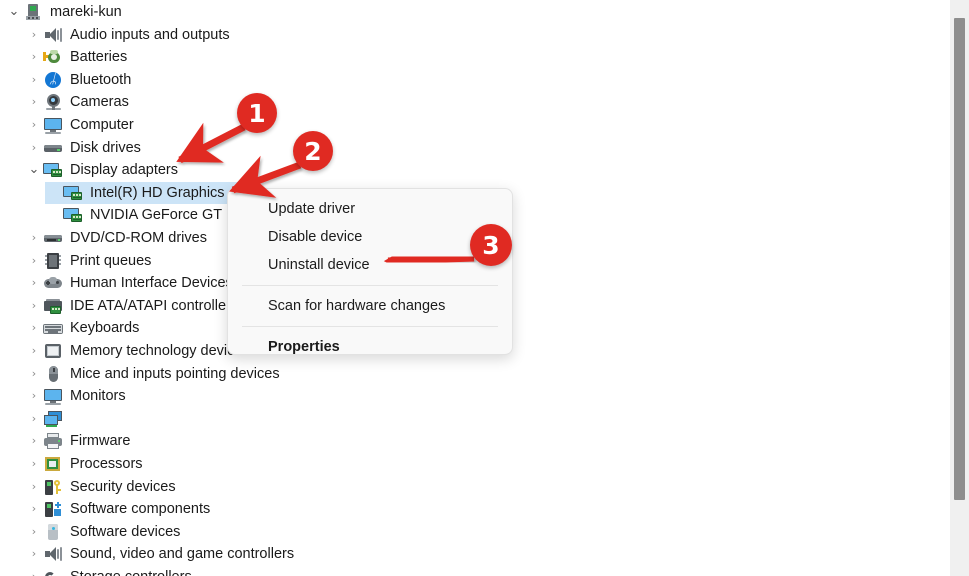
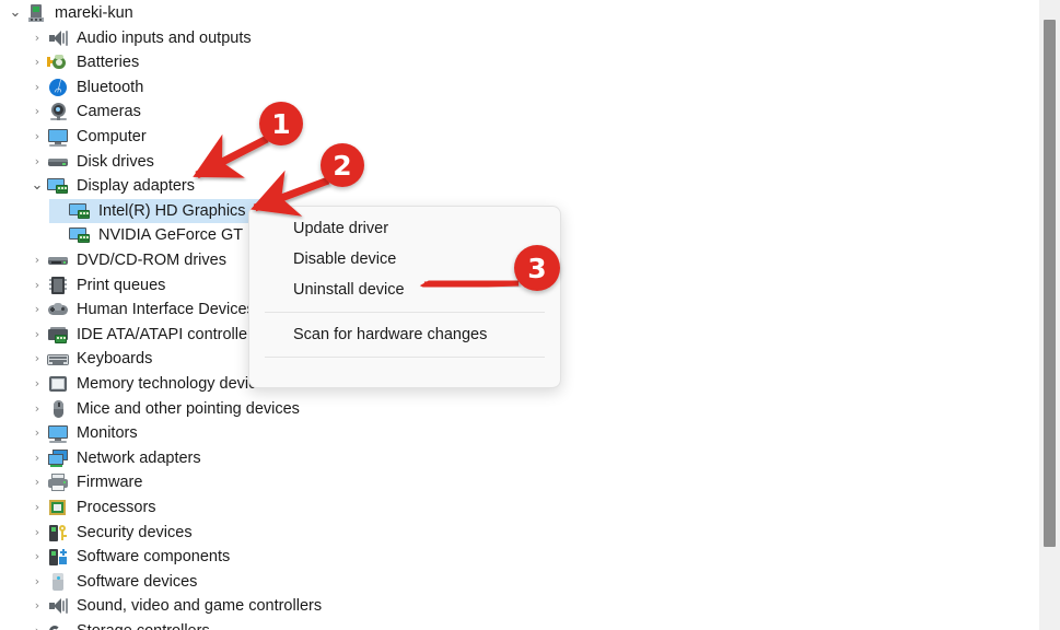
  ⌄
  mareki-kun
  ›
  Audio inputs and outputs
  ›
  Batteries
  ›
  ᛦ
  Bluetooth
  ›
  Cameras
  ›
  Computer
  ›
  Disk drives
  ⌄
  Display adapters
  Intel(R) HD Graphics
  NVIDIA GeForce GT
  ›
  DVD/CD-ROM drives
  ›
  Print queues
  ›
  Human Interface Device
  ›
  IDE ATA/ATAPI controlle
  ›
  Keyboards
  ›
  Memory technology devi
  ›
- Mice and inputs pointing devices
+ Mice and other pointing devices
  ›
  Monitors
  ›
+ Network adapters
  ›
  Firmware
  ›
  Processors
  ›
  Security devices
  ›
  Software components
  ›
  Software devices
  ›
  Sound, video and game controllers
  Update driver
  Disable device
  Uninstall device
  Scan for hardware changes
- Properties
  1
  2
  3
